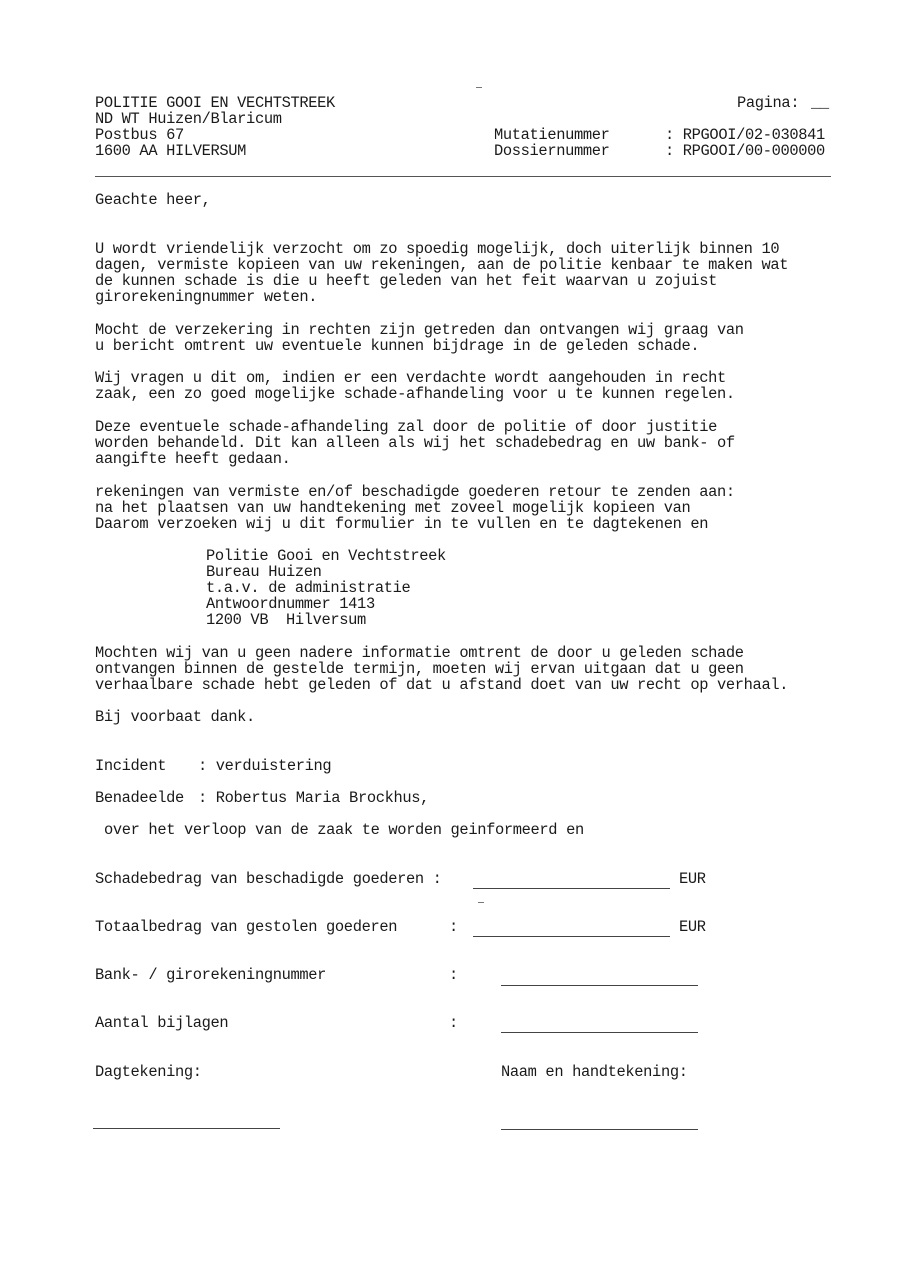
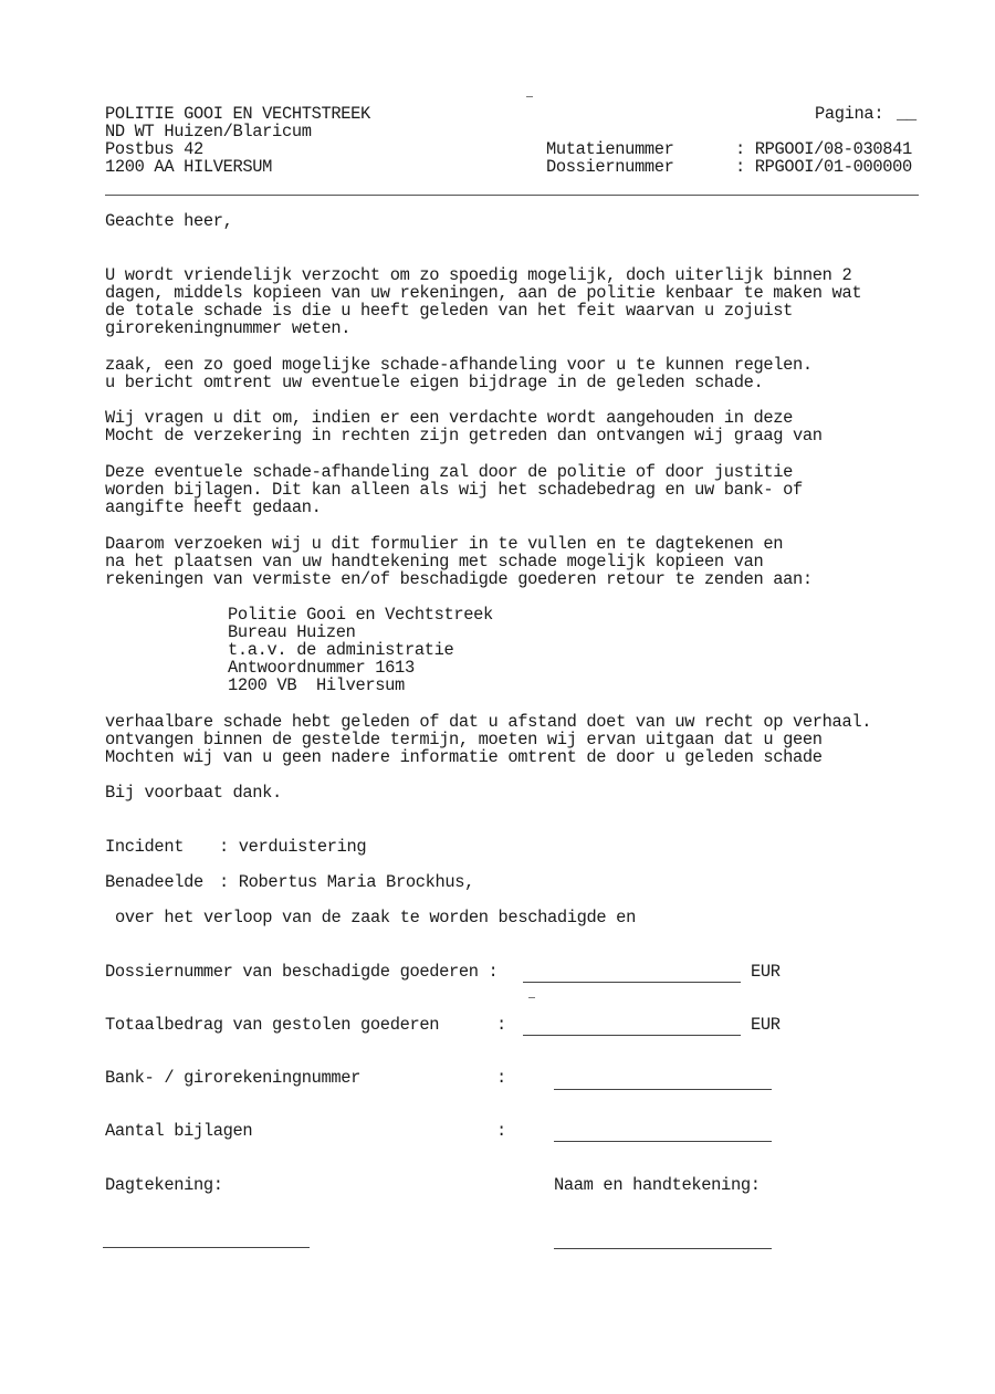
  POLITIE GOOI EN VECHTSTREEK
  ND WT Huizen/Blaricum
- Postbus 67
+ Postbus 42
- 1600 AA HILVERSUM
+ 1200 AA HILVERSUM
  Pagina:
  __
  Mutatienummer
- : RPGOOI/02-030841
+ : RPGOOI/08-030841
  Dossiernummer
- : RPGOOI/00-000000
+ : RPGOOI/01-000000
  Geachte heer,
- U wordt vriendelijk verzocht om zo spoedig mogelijk, doch uiterlijk binnen 10
+ U wordt vriendelijk verzocht om zo spoedig mogelijk, doch uiterlijk binnen 2
- dagen, vermiste kopieen van uw rekeningen, aan de politie kenbaar te maken wat
+ dagen, middels kopieen van uw rekeningen, aan de politie kenbaar te maken wat
- de kunnen schade is die u heeft geleden van het feit waarvan u zojuist
+ de totale schade is die u heeft geleden van het feit waarvan u zojuist
  girorekeningnummer weten.
- Mocht de verzekering in rechten zijn getreden dan ontvangen wij graag van
+ zaak, een zo goed mogelijke schade-afhandeling voor u te kunnen regelen.
- u bericht omtrent uw eventuele kunnen bijdrage in de geleden schade.
+ u bericht omtrent uw eventuele eigen bijdrage in de geleden schade.
- Wij vragen u dit om, indien er een verdachte wordt aangehouden in recht
+ Wij vragen u dit om, indien er een verdachte wordt aangehouden in deze
- zaak, een zo goed mogelijke schade-afhandeling voor u te kunnen regelen.
+ Mocht de verzekering in rechten zijn getreden dan ontvangen wij graag van
  Deze eventuele schade-afhandeling zal door de politie of door justitie
- worden behandeld. Dit kan alleen als wij het schadebedrag en uw bank- of
+ worden bijlagen. Dit kan alleen als wij het schadebedrag en uw bank- of
  aangifte heeft gedaan.
- rekeningen van vermiste en/of beschadigde goederen retour te zenden aan:
+ Daarom verzoeken wij u dit formulier in te vullen en te dagtekenen en
- na het plaatsen van uw handtekening met zoveel mogelijk kopieen van
+ na het plaatsen van uw handtekening met schade mogelijk kopieen van
- Daarom verzoeken wij u dit formulier in te vullen en te dagtekenen en
+ rekeningen van vermiste en/of beschadigde goederen retour te zenden aan:
  Politie Gooi en Vechtstreek
  Bureau Huizen
  t.a.v. de administratie
- Antwoordnummer 1413
+ Antwoordnummer 1613
  1200 VB Hilversum
- Mochten wij van u geen nadere informatie omtrent de door u geleden schade
+ verhaalbare schade hebt geleden of dat u afstand doet van uw recht op verhaal.
  ontvangen binnen de gestelde termijn, moeten wij ervan uitgaan dat u geen
- verhaalbare schade hebt geleden of dat u afstand doet van uw recht op verhaal.
+ Mochten wij van u geen nadere informatie omtrent de door u geleden schade
  Bij voorbaat dank.
  Incident
  : verduistering
  Benadeelde
  : Robertus Maria Brockhus,
- over het verloop van de zaak te worden geinformeerd en
+ over het verloop van de zaak te worden beschadigde en
- Schadebedrag van beschadigde goederen :
+ Dossiernummer van beschadigde goederen :
  EUR
  Totaalbedrag van gestolen goederen
  :
  EUR
  Bank- / girorekeningnummer
  :
  Aantal bijlagen
  :
  Dagtekening:
  Naam en handtekening:
